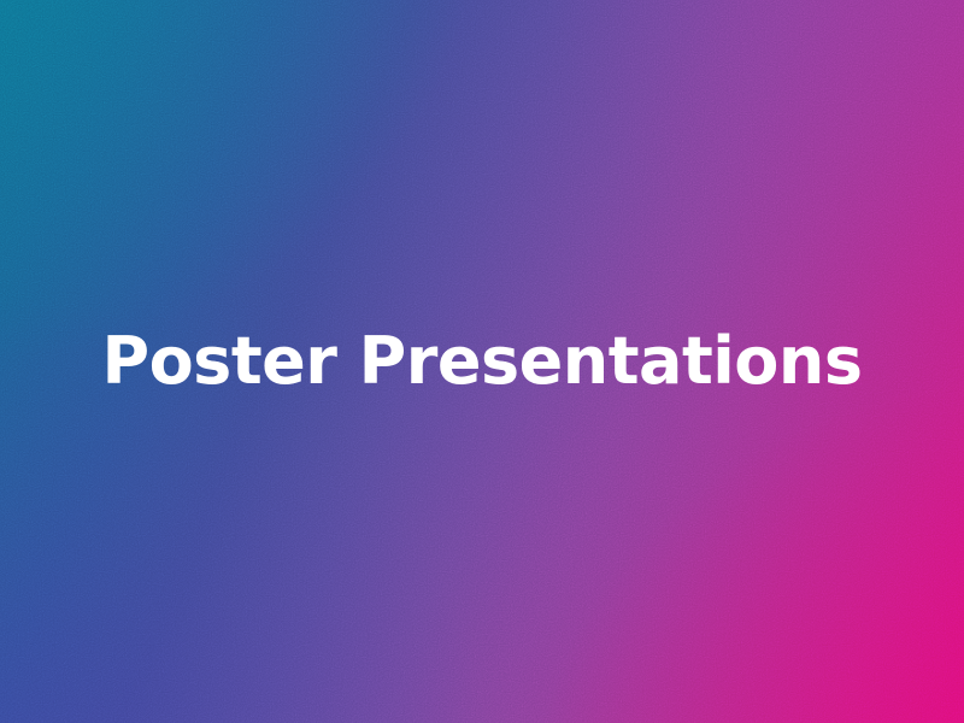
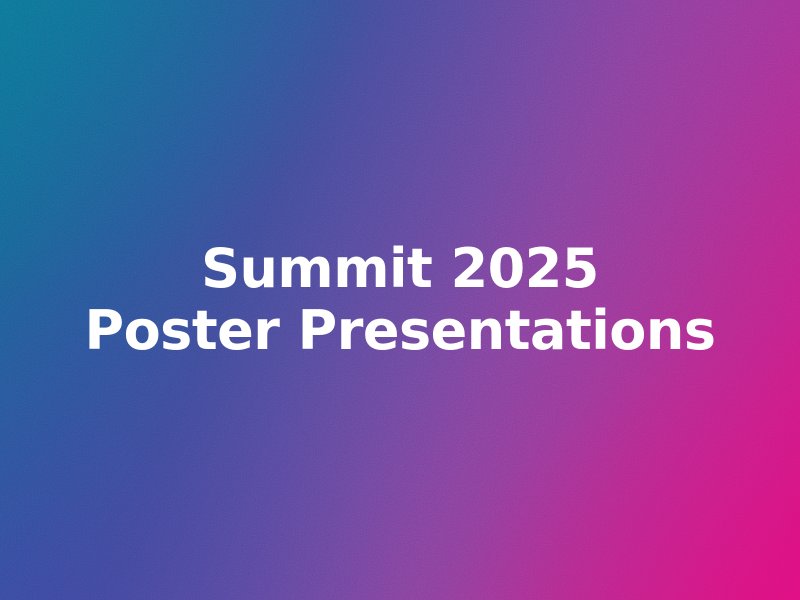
+ Summit 2025
  Poster Presentations
